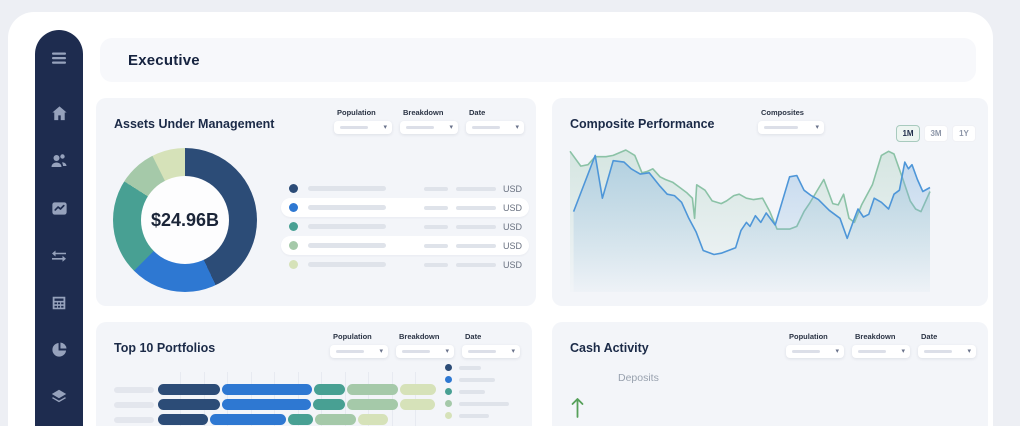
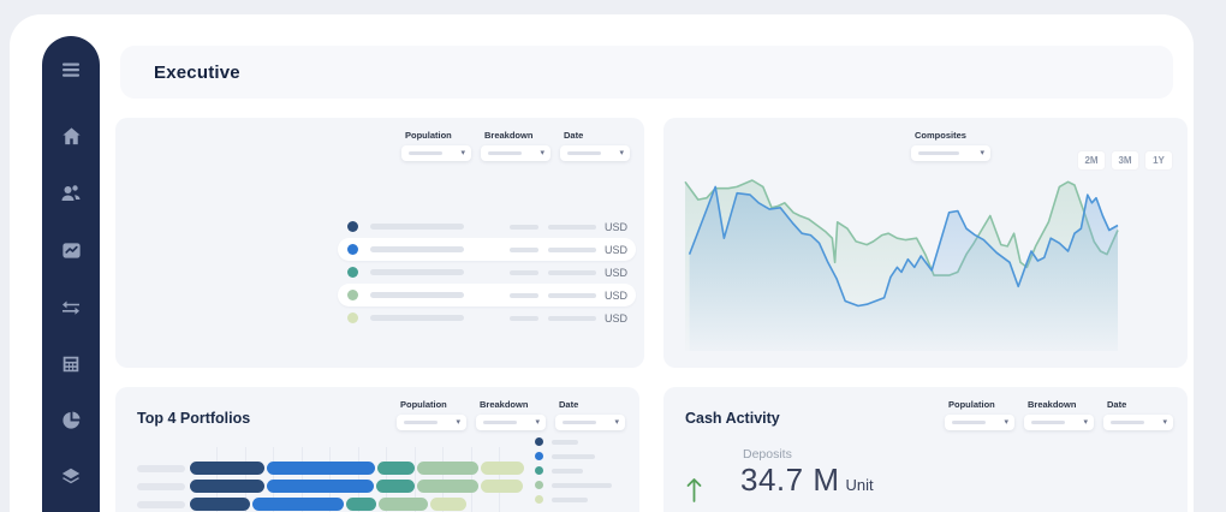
  Executive
- Assets Under Management
  Population
  Breakdown
  Date
- $24.96B
  USD
  USD
  USD
  USD
  USD
- Composite Performance
  Composites
- 1M
+ 2M
  3M
  1Y
- Top 10 Portfolios
+ Top 4 Portfolios
  Population
  Breakdown
  Date
  Cash Activity
  Population
  Breakdown
  Date
  Deposits
+ 34.7 M
+ Unit
